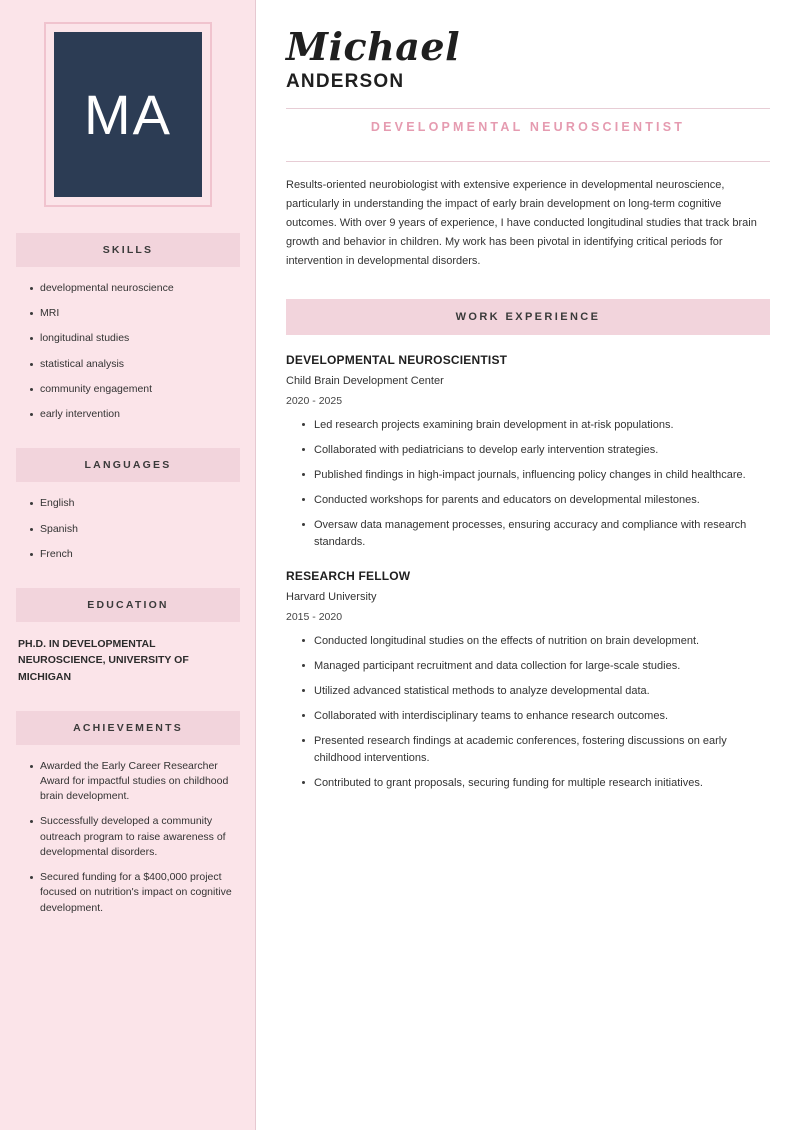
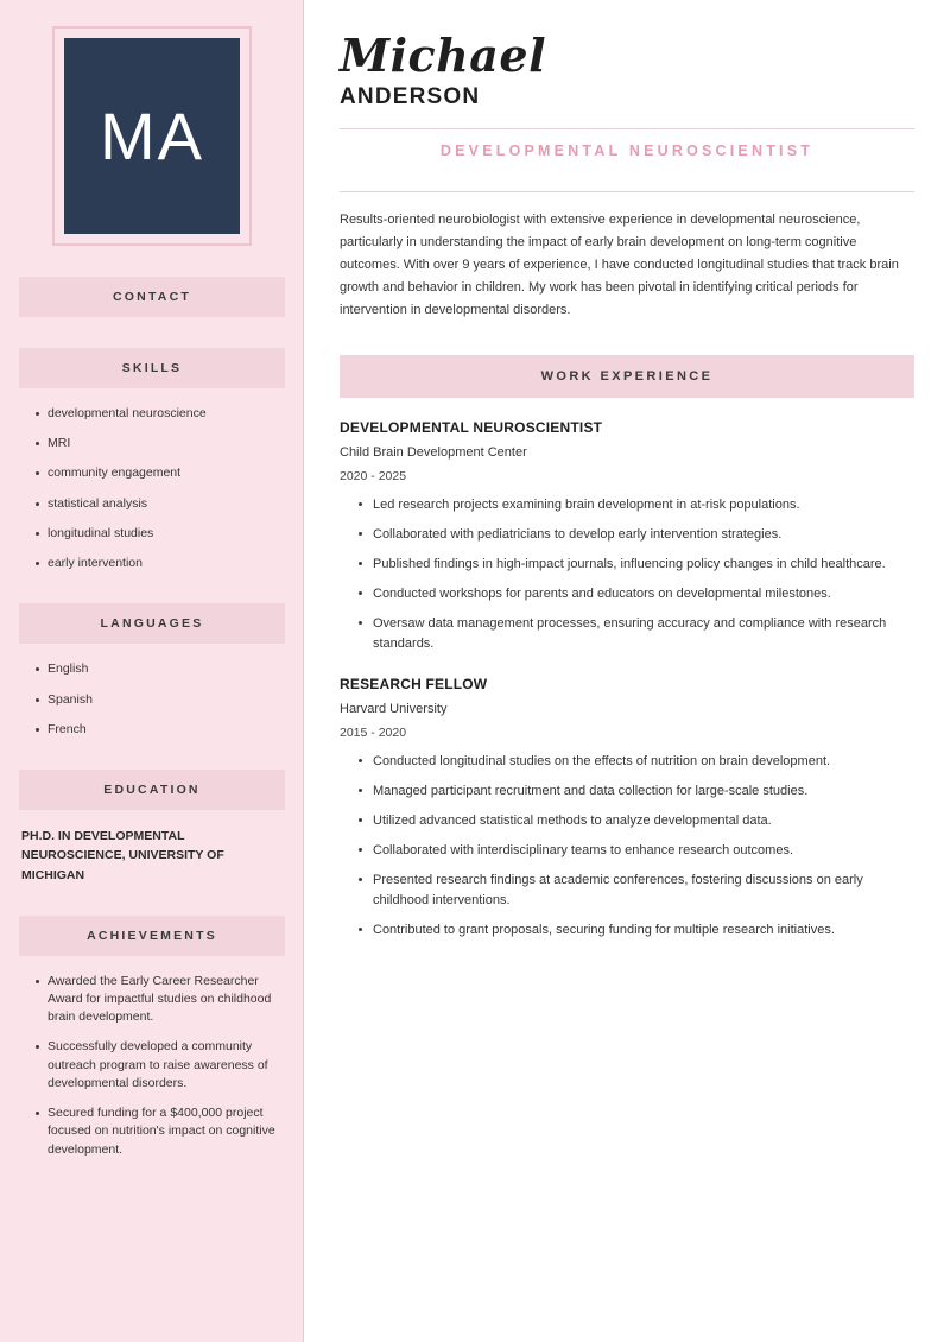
  MA
+ CONTACT
  SKILLS
  developmental neuroscience
  MRI
- longitudinal studies
+ community engagement
  statistical analysis
- community engagement
+ longitudinal studies
  early intervention
  LANGUAGES
  English
  Spanish
  French
  EDUCATION
  PH.D. IN DEVELOPMENTAL NEUROSCIENCE, UNIVERSITY OF MICHIGAN
  ACHIEVEMENTS
  Awarded the Early Career Researcher Award for impactful studies on childhood brain development.
  Successfully developed a community outreach program to raise awareness of developmental disorders.
  Secured funding for a $400,000 project focused on nutrition's impact on cognitive development.
  Michael
  ANDERSON
  DEVELOPMENTAL NEUROSCIENTIST
  Results-oriented neurobiologist with extensive experience in developmental neuroscience, particularly in understanding the impact of early brain development on long-term cognitive outcomes. With over 9 years of experience, I have conducted longitudinal studies that track brain growth and behavior in children. My work has been pivotal in identifying critical periods for intervention in developmental disorders.
  WORK EXPERIENCE
  DEVELOPMENTAL NEUROSCIENTIST
  Child Brain Development Center
  2020 - 2025
  Led research projects examining brain development in at-risk populations.
  Collaborated with pediatricians to develop early intervention strategies.
  Published findings in high-impact journals, influencing policy changes in child healthcare.
  Conducted workshops for parents and educators on developmental milestones.
  Oversaw data management processes, ensuring accuracy and compliance with research standards.
  RESEARCH FELLOW
  Harvard University
  2015 - 2020
  Conducted longitudinal studies on the effects of nutrition on brain development.
  Managed participant recruitment and data collection for large-scale studies.
  Utilized advanced statistical methods to analyze developmental data.
  Collaborated with interdisciplinary teams to enhance research outcomes.
  Presented research findings at academic conferences, fostering discussions on early childhood interventions.
  Contributed to grant proposals, securing funding for multiple research initiatives.
